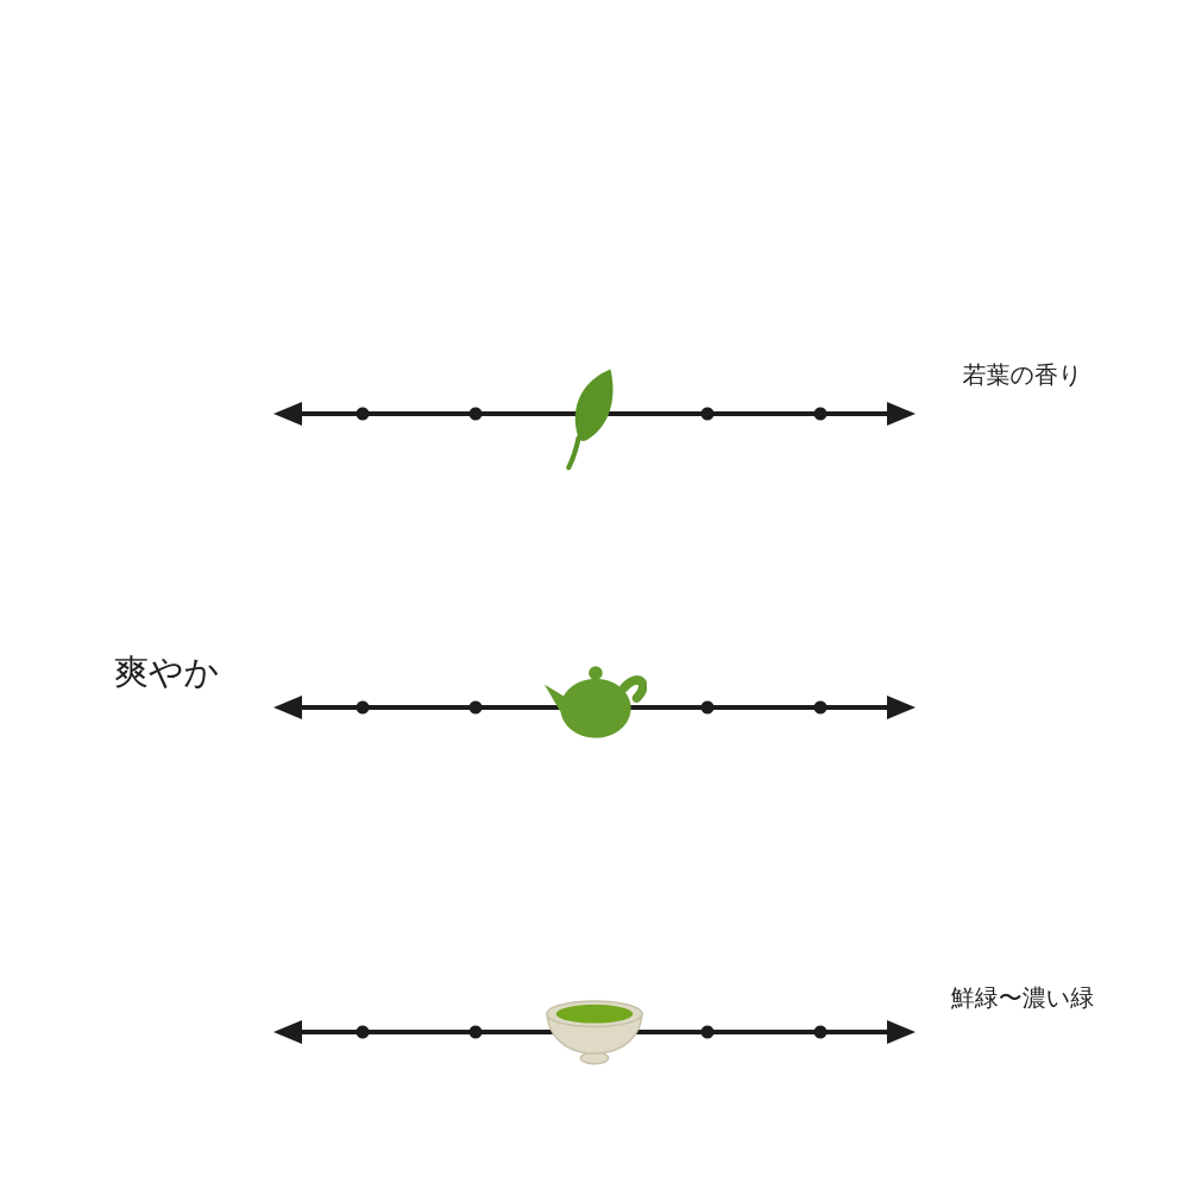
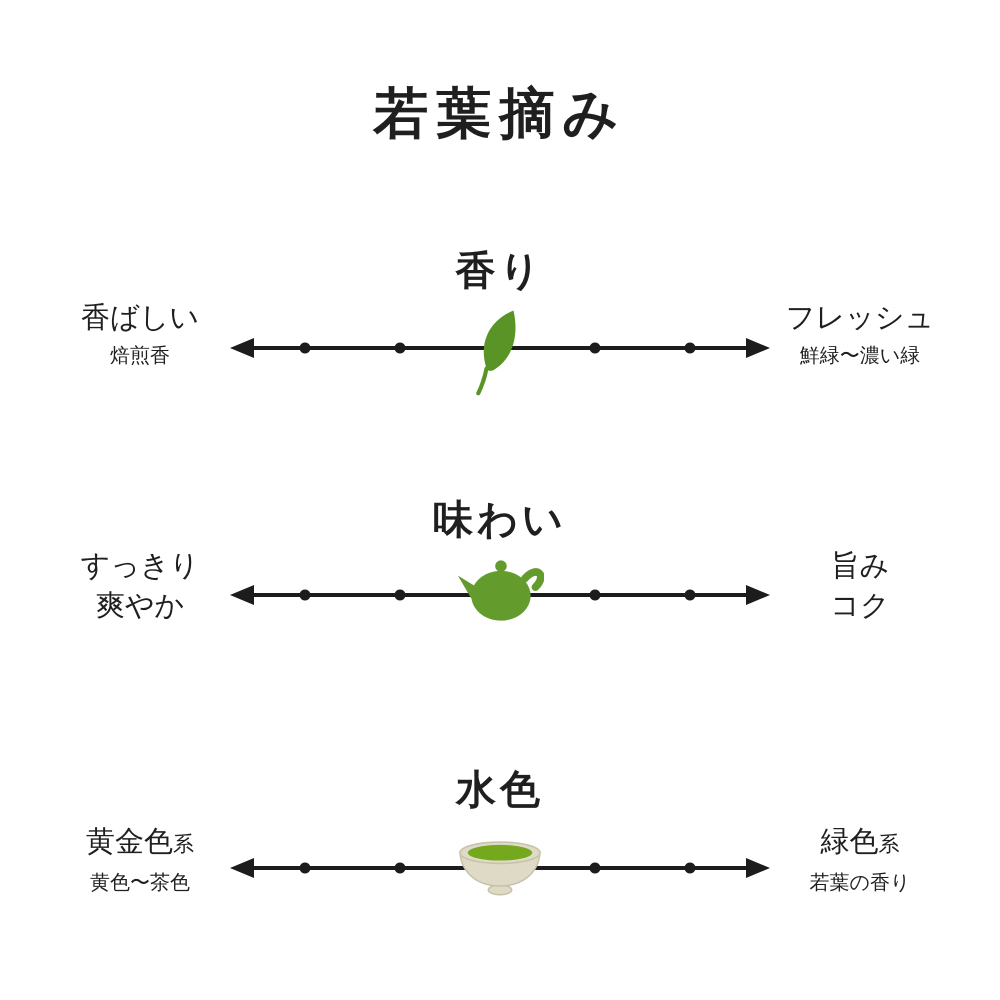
+ 若葉摘み
+ 香り
+ 香ばしい
+ 焙煎香
+ フレッシュ
- 若葉の香り
+ 鮮緑〜濃い緑
+ 味わい
+ すっきり
  爽やか
+ 旨み
+ コク
+ 水色
+ 黄金色系
+ 黄色〜茶色
+ 緑色系
- 鮮緑〜濃い緑
+ 若葉の香り
